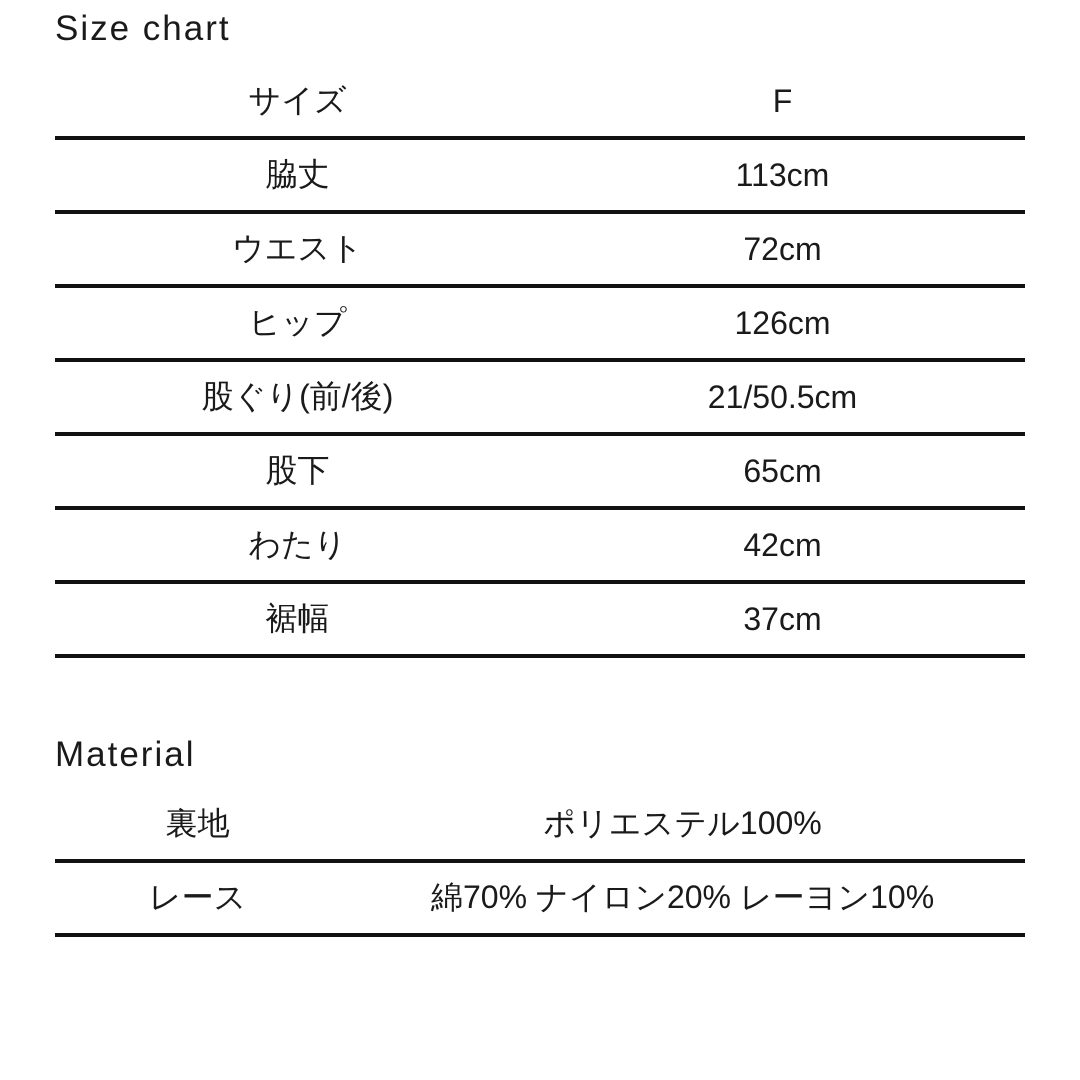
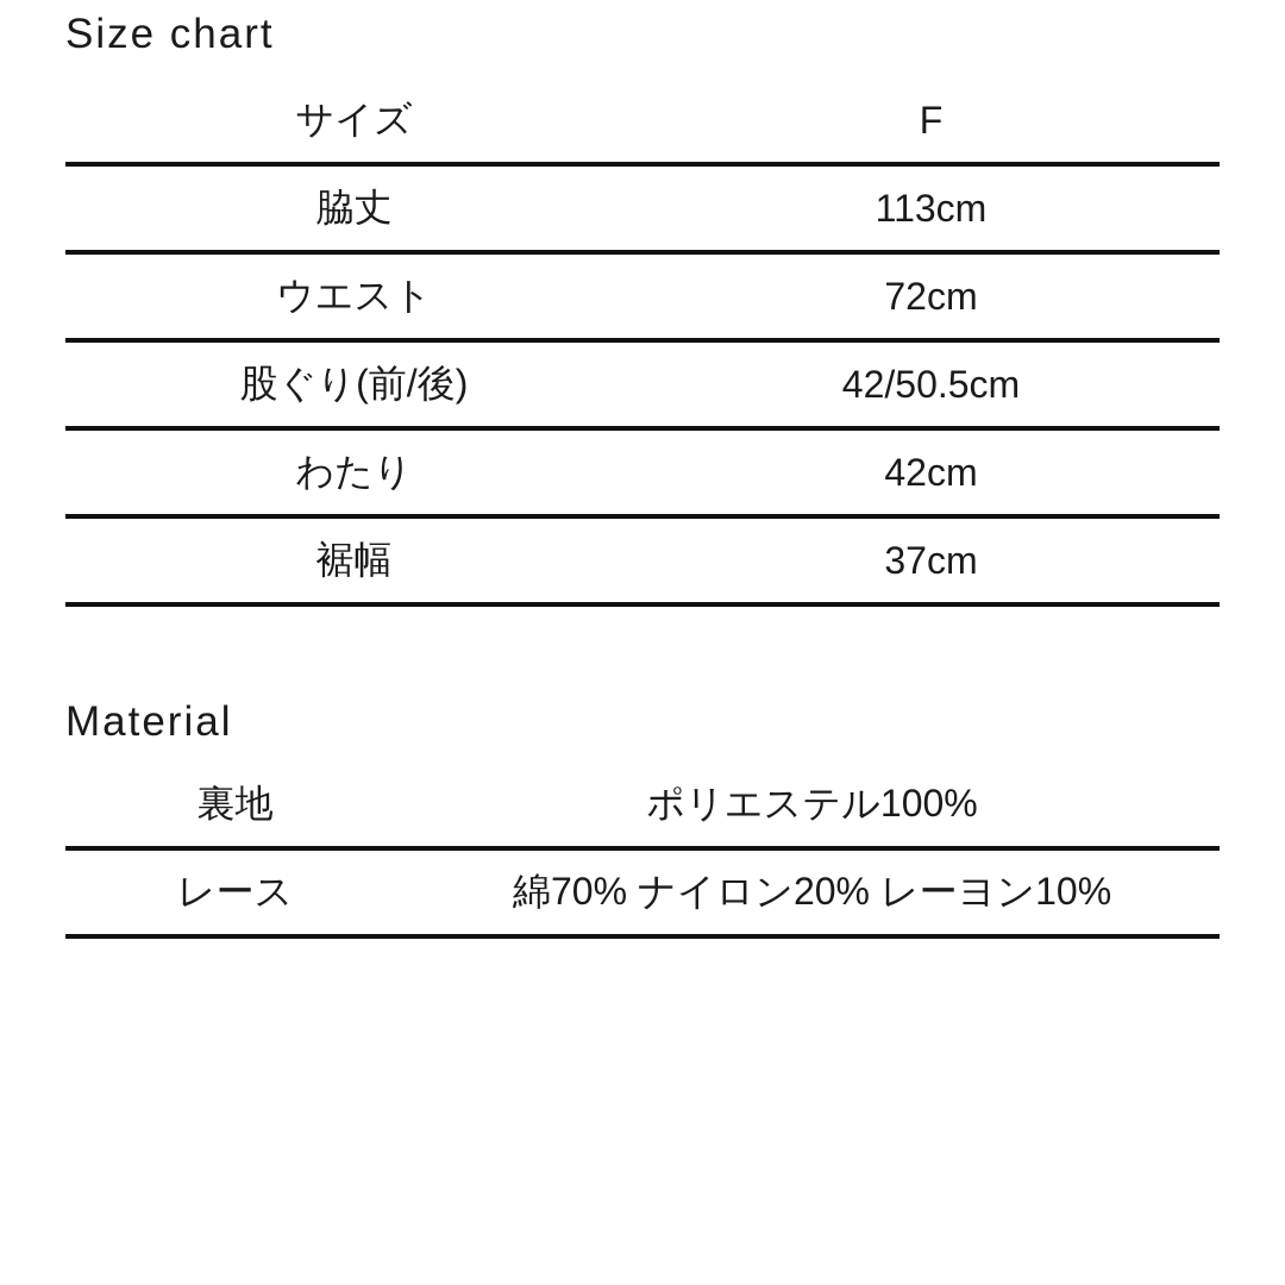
  Size chart
  サイズ	F
  脇丈	113cm
  ウエスト	72cm
- ヒップ	126cm
- 股ぐり(前/後)	21/50.5cm
+ 股ぐり(前/後)	42/50.5cm
- 股下	65cm
  わたり	42cm
  裾幅	37cm
  Material
  裏地	ポリエステル100%
  レース	綿70% ナイロン20% レーヨン10%
